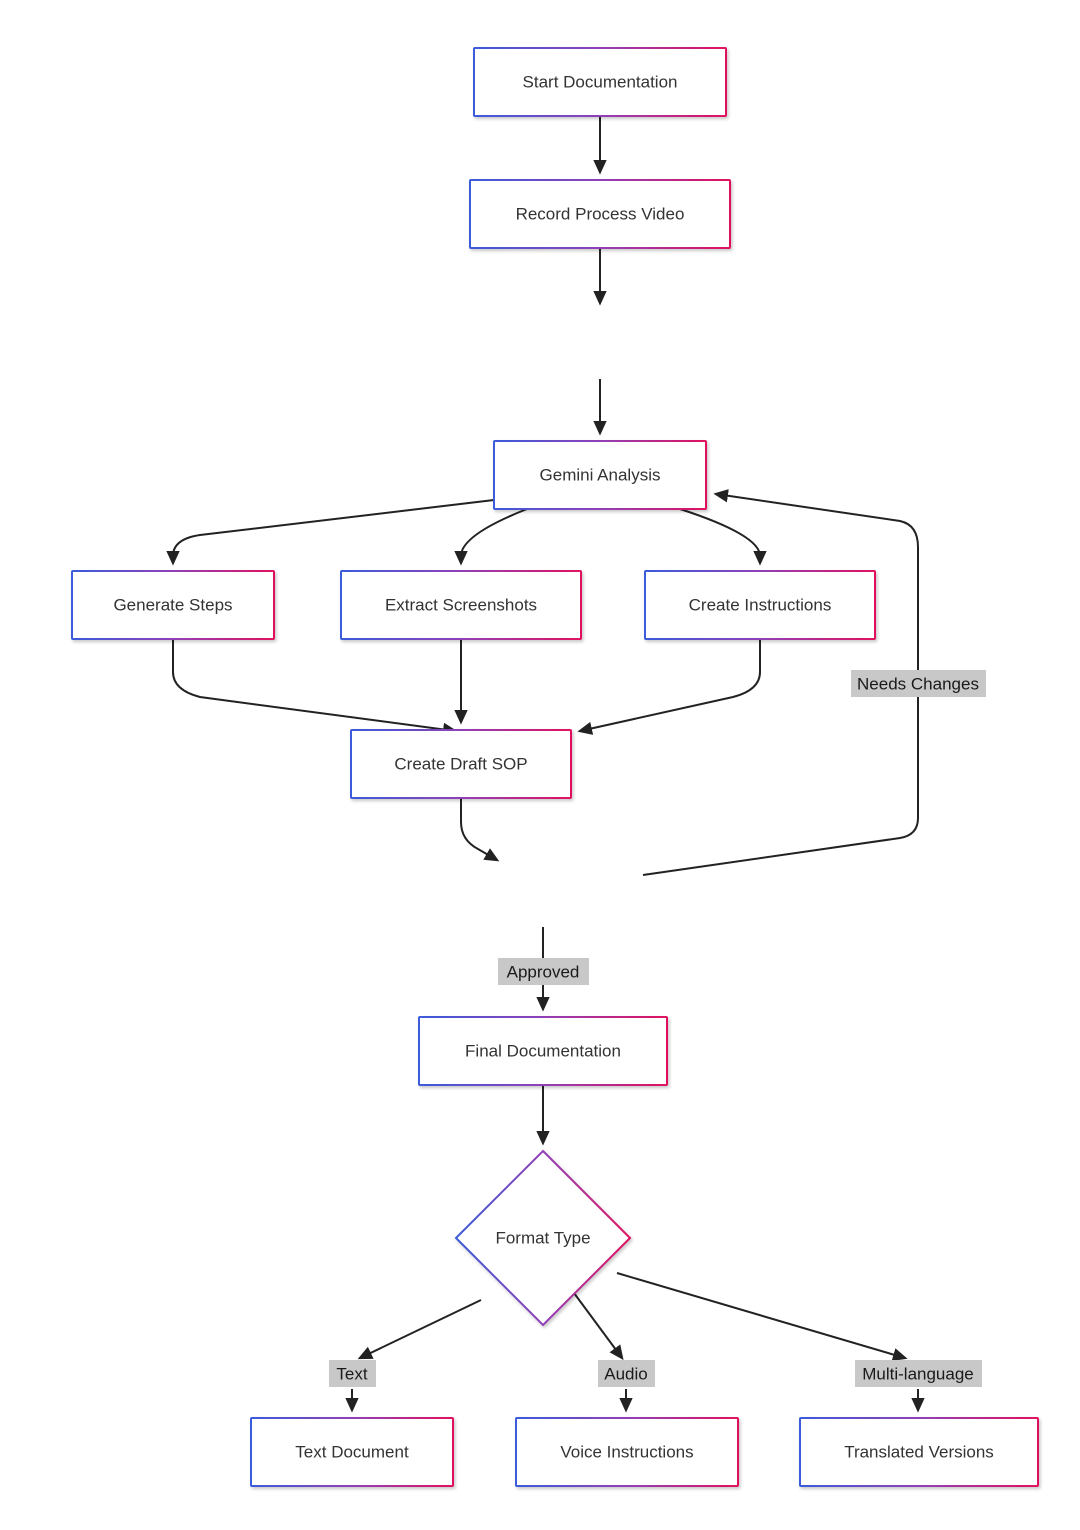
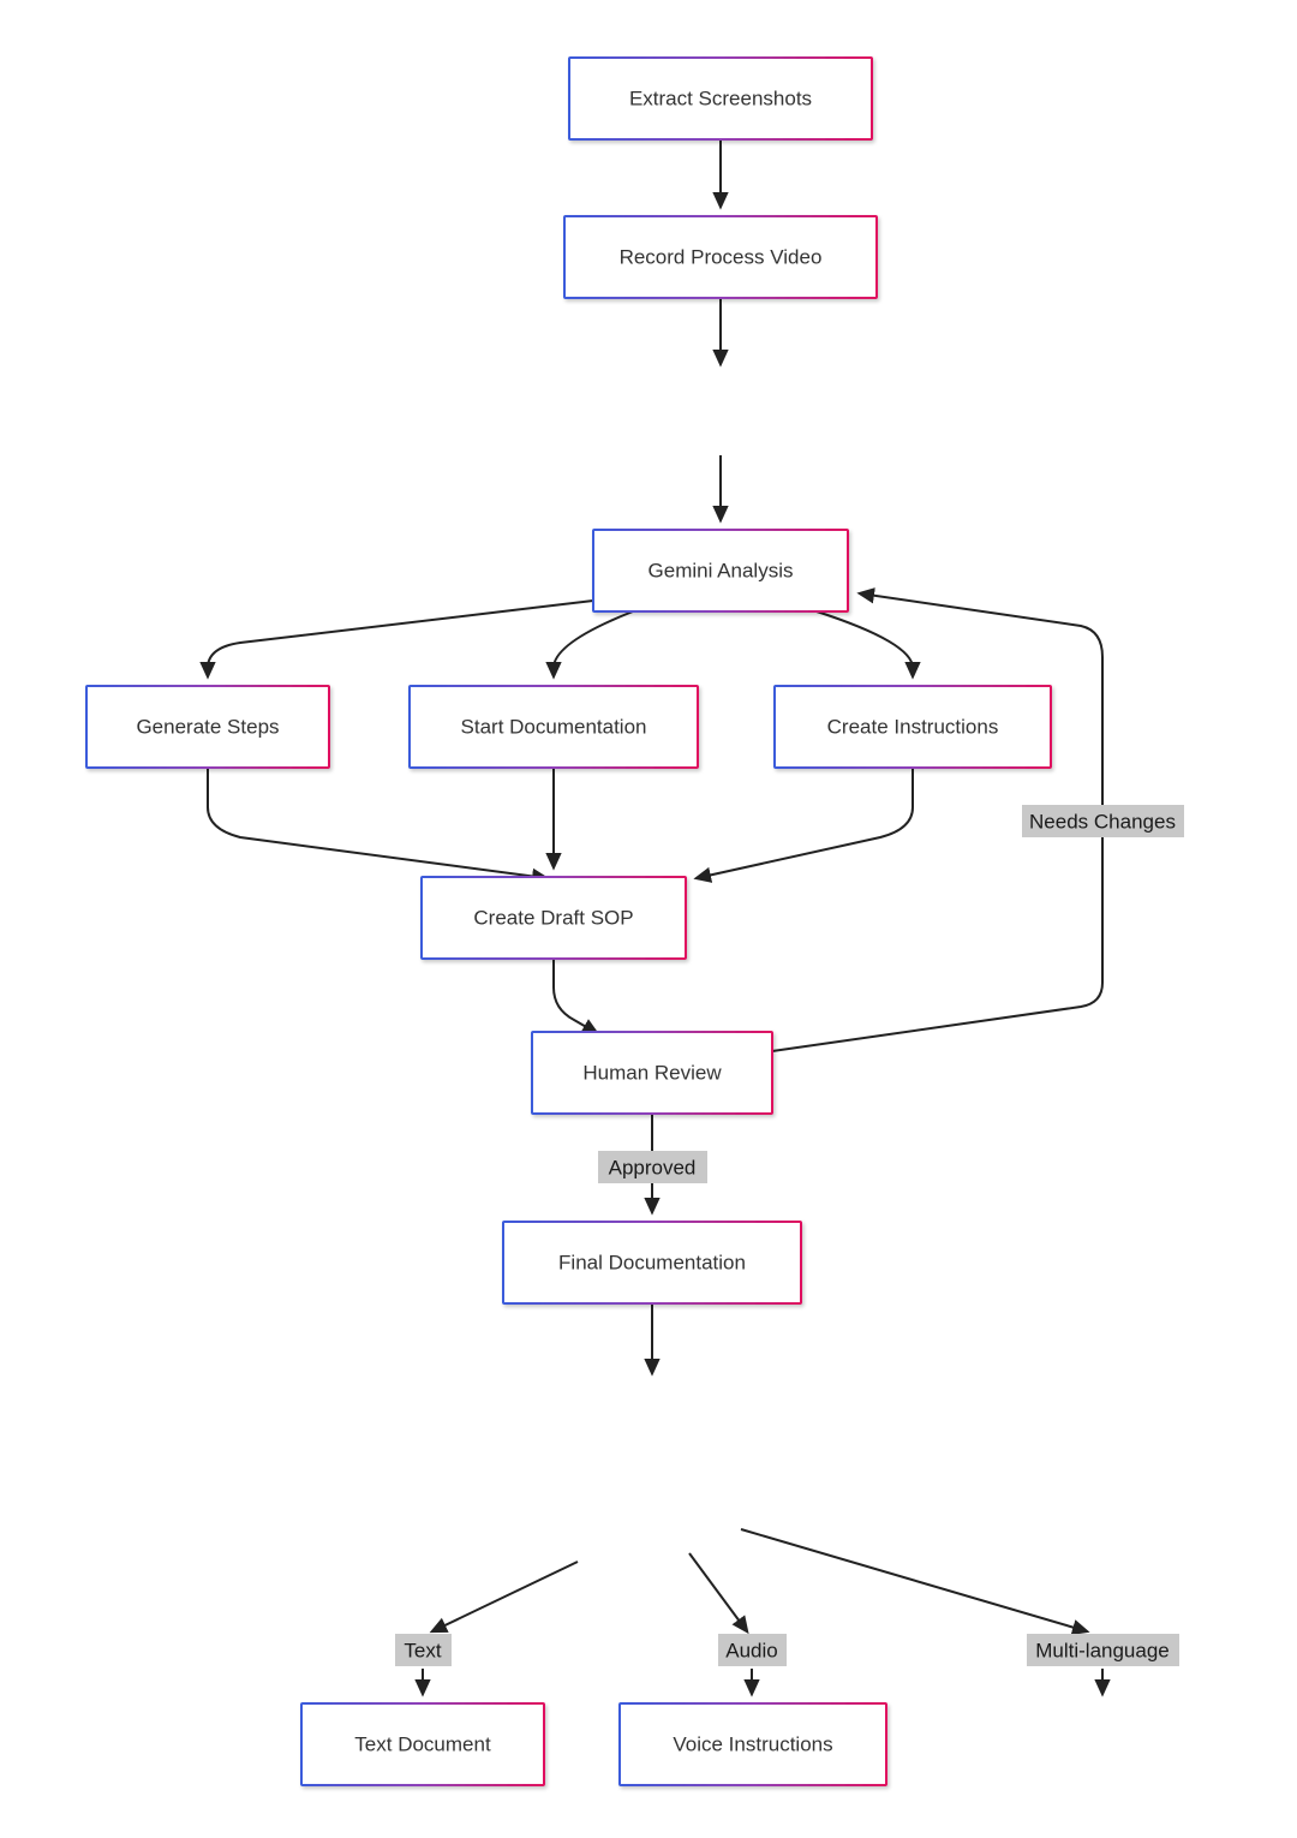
- Start Documentation
+ Extract Screenshots
  Record Process Video
  Gemini Analysis
  Generate Steps
- Extract Screenshots
+ Start Documentation
  Create Instructions
  Create Draft SOP
+ Human Review
  Final Documentation
- Format Type
  Text Document
  Voice Instructions
- Translated Versions
  Needs Changes
  Approved
  Text
  Audio
  Multi-language
